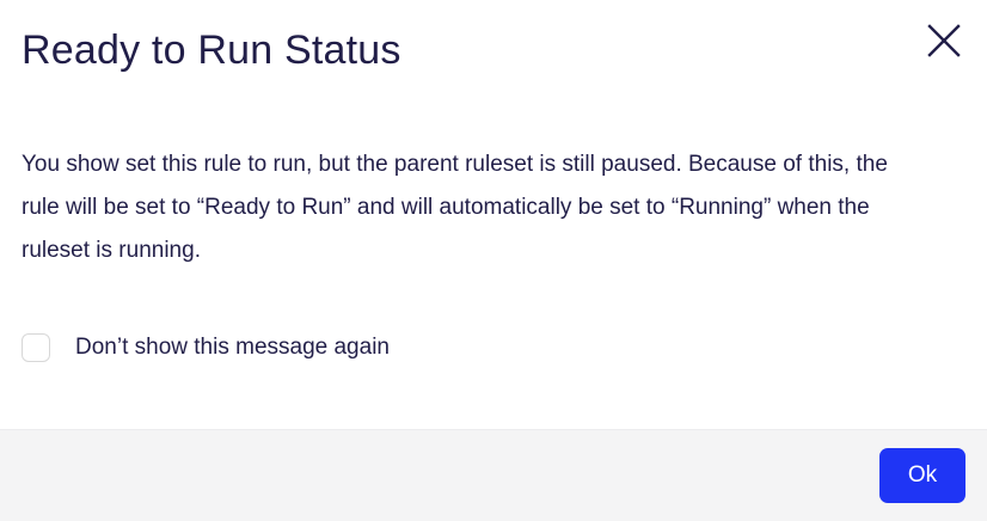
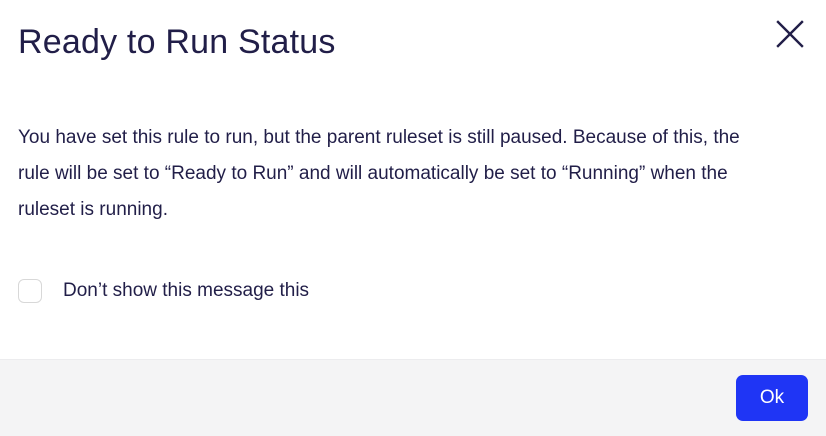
  Ready to Run Status
- You show set this rule to run, but the parent ruleset is still paused. Because of this, the rule will be set to “Ready to Run” and will automatically be set to “Running” when the ruleset is running.
+ You have set this rule to run, but the parent ruleset is still paused. Because of this, the rule will be set to “Ready to Run” and will automatically be set to “Running” when the ruleset is running.
- Don’t show this message again
+ Don’t show this message this
  Ok
